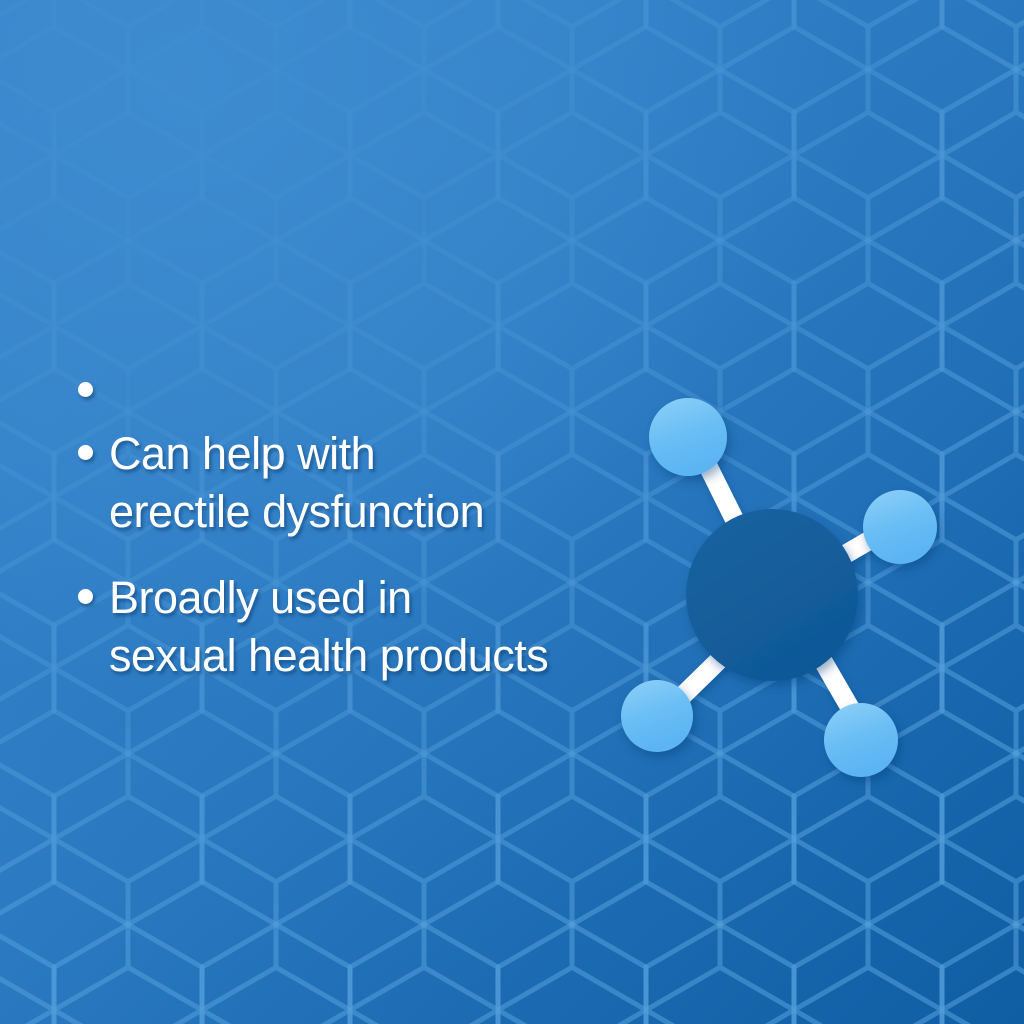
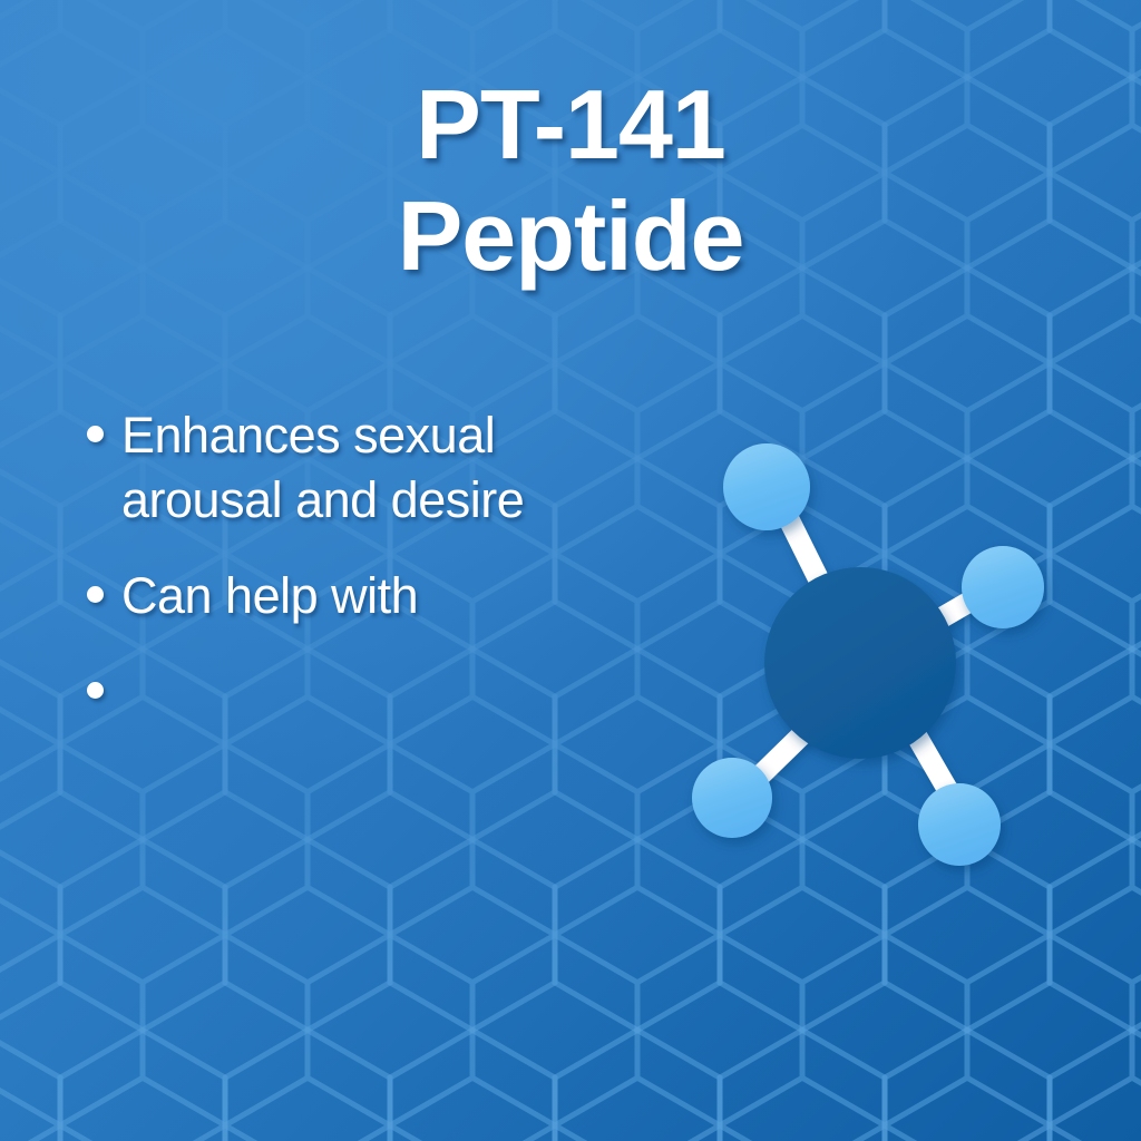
+ PT-141
+ Peptide
+ Enhances sexual
+ arousal and desire
  Can help with
- erectile dysfunction
- Broadly used in
- sexual health products
